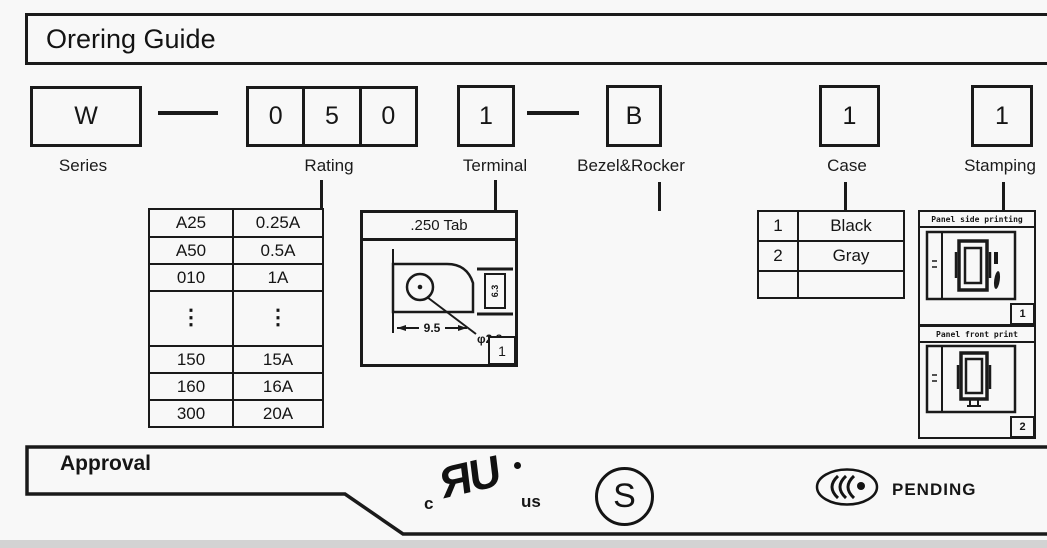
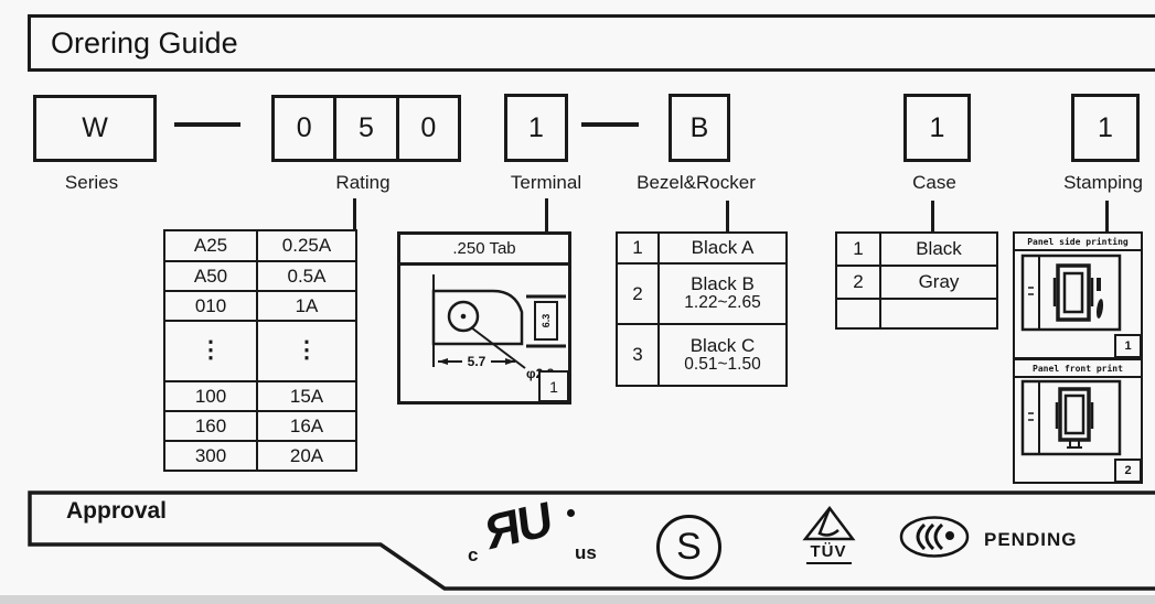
  Orering Guide
  W
  0
  5
  0
  1
  B
  1
  1
  Series
  Rating
  Terminal
  Bezel&Rocker
  Case
  Stamping
  A25	0.25A
  A50	0.5A
  010	1A
  ⋮	⋮
- 150	15A
+ 100	15A
  160	16A
  300	20A
  .250 Tab
- 9.5
+ 5.7
  1
+ 1	Black A
+ 2	Black B 1.22~2.65
+ 3	Black C 0.51~1.50
  1	Black
  2	Gray
  Panel side printing
  1
  Panel front print
  2
  Approval
  c
  us
  S
+ TÜV
  PENDING
